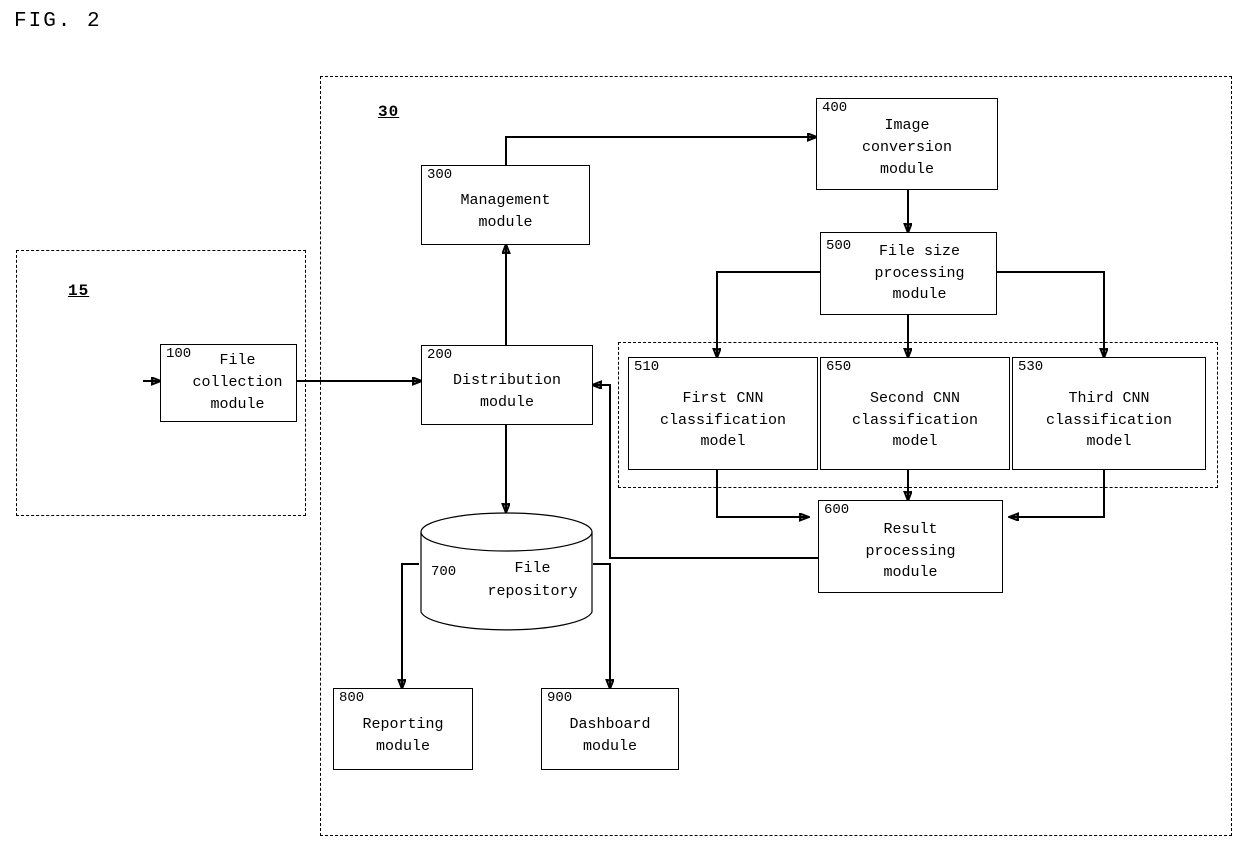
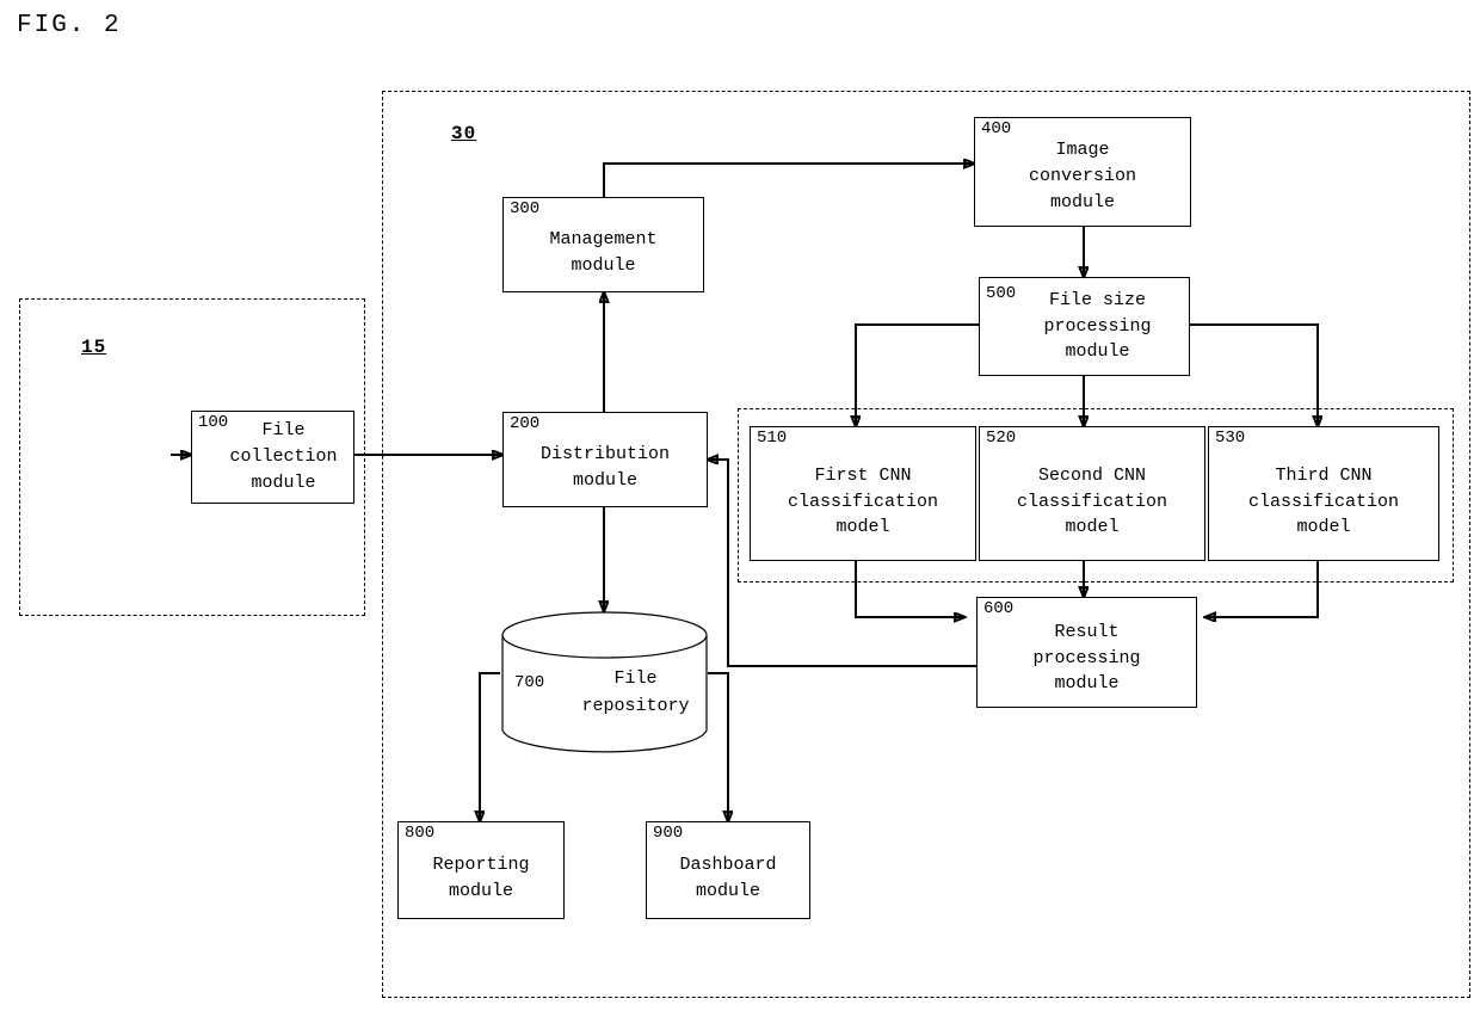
  FIG. 2
  15
  30
  100
  File
  collection
  module
  300
  Management
  module
  400
  Image
  conversion
  module
  500
  File size
  processing
  module
  200
  Distribution
  module
  510
  First CNN
  classification
  model
- 650
+ 520
  Second CNN
  classification
  model
  530
  Third CNN
  classification
  model
  600
  Result
  processing
  module
  700
  File
  repository
  800
  Reporting
  module
  900
  Dashboard
  module
